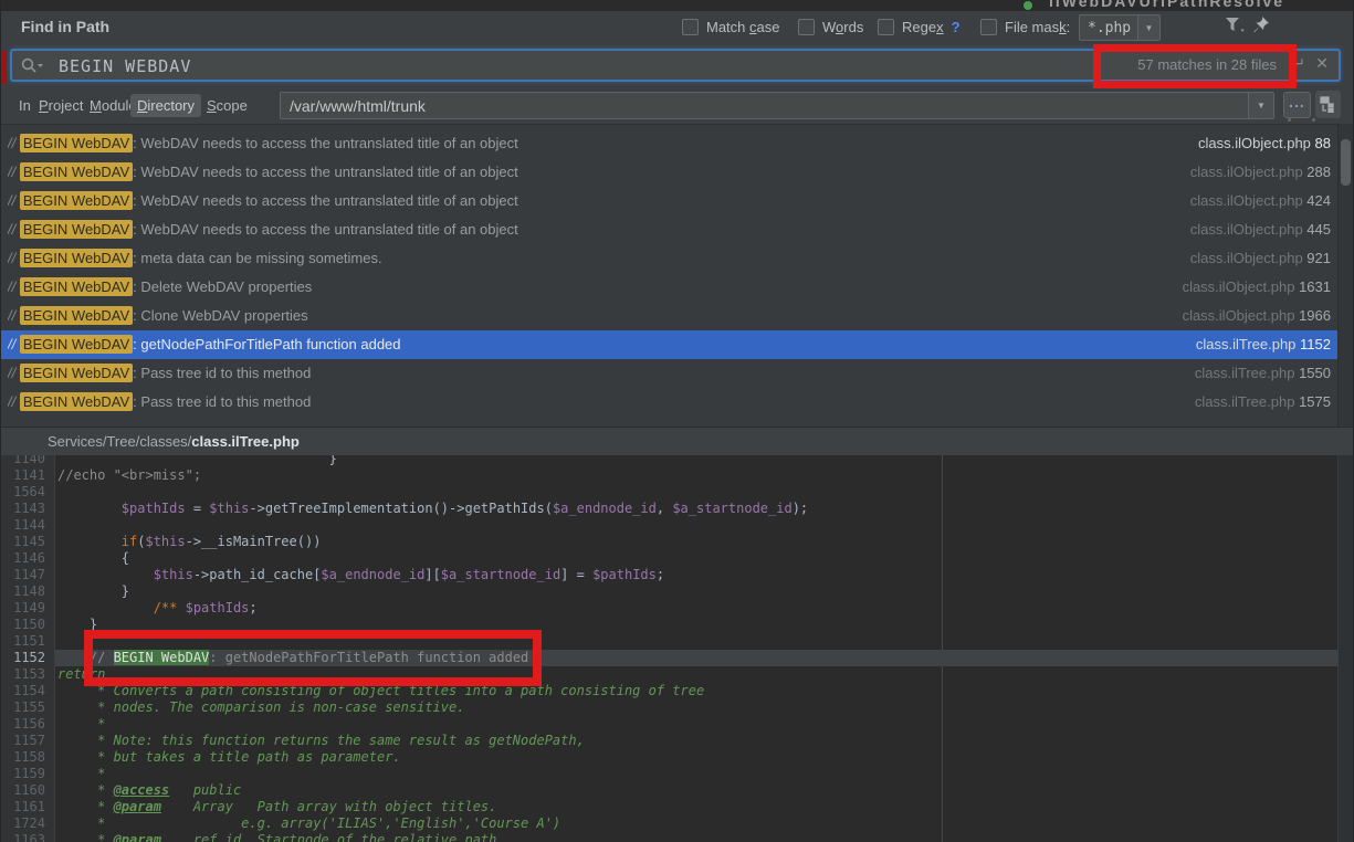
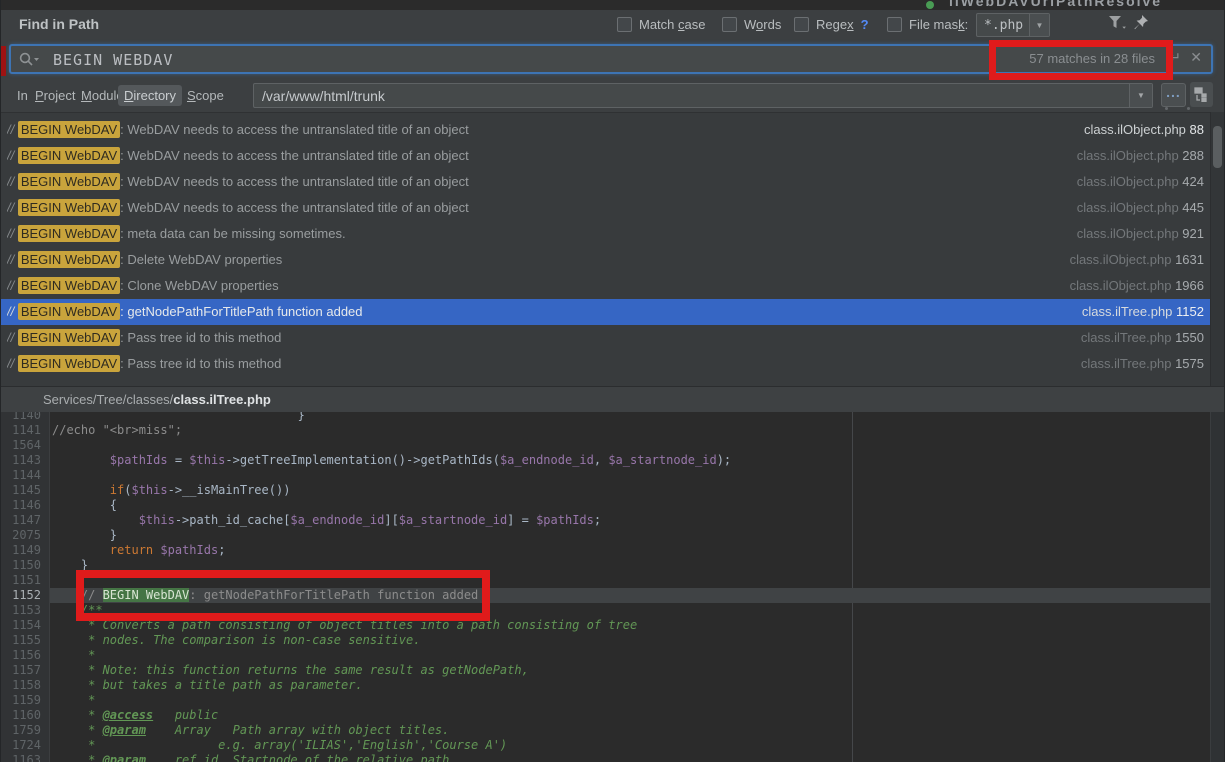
  ilWebDAVUriPathResolve
  Find in Path
  Match case
  Words
  Regex
  ?
  File mask:
  *.php
  ▼
  BEGIN WEBDAV
  57 matches in 28 files
  ↵
  ✕
  In
  Project
  Modul
  Directory
  Scope
  /var/www/html/trunk
  ▼
  ...
  // BEGIN WebDAV : WebDAV needs to access the untranslated title of an object
  class.ilObject.php 88
  // BEGIN WebDAV : WebDAV needs to access the untranslated title of an object
  class.ilObject.php 288
  // BEGIN WebDAV : WebDAV needs to access the untranslated title of an object
  class.ilObject.php 424
  // BEGIN WebDAV : WebDAV needs to access the untranslated title of an object
  class.ilObject.php 445
  // BEGIN WebDAV : meta data can be missing sometimes.
  class.ilObject.php 921
  // BEGIN WebDAV : Delete WebDAV properties
  class.ilObject.php 1631
  // BEGIN WebDAV : Clone WebDAV properties
  class.ilObject.php 1966
  // BEGIN WebDAV : getNodePathForTitlePath function added
  class.ilTree.php 1152
  // BEGIN WebDAV : Pass tree id to this method
  class.ilTree.php 1550
  // BEGIN WebDAV : Pass tree id to this method
  class.ilTree.php 1575
  Services/Tree/classes/class.ilTree.php
  1140
  }
  1141
  //echo "<br>miss";
  1564
  1143
  $pathIds = $this->getTreeImplementation()->getPathIds($a_endnode_id, $a_startnode_id);
  1144
  1145
  if($this->__isMainTree())
  1146
  {
  1147
  $this->path_id_cache[$a_endnode_id][$a_startnode_id] = $pathIds;
- 1148
+ 2075
  }
  1149
- /** $pathIds;
+ return $pathIds;
  1150
  }
  1151
  1152
  // BEGIN WebDAV: getNodePathForTitlePath function added
  1153
- return
+ /**
  1154
  * Converts a path consisting of object titles into a path consisting of tree
  1155
  * nodes. The comparison is non-case sensitive.
  1156
  *
  1157
  * Note: this function returns the same result as getNodePath,
  1158
  * but takes a title path as parameter.
  1159
  *
  1160
  * @access public
- 1161
+ 1759
  * @param Array Path array with object titles.
  1724
  * e.g. array('ILIAS','English','Course A')
  1163
  * @param ref_id Startnode of the relative path
